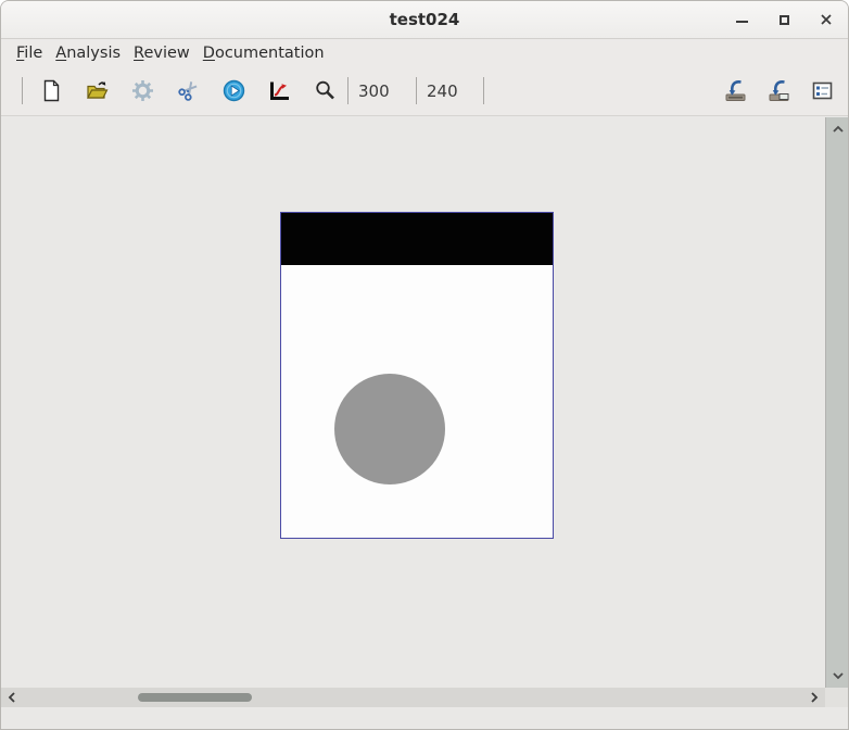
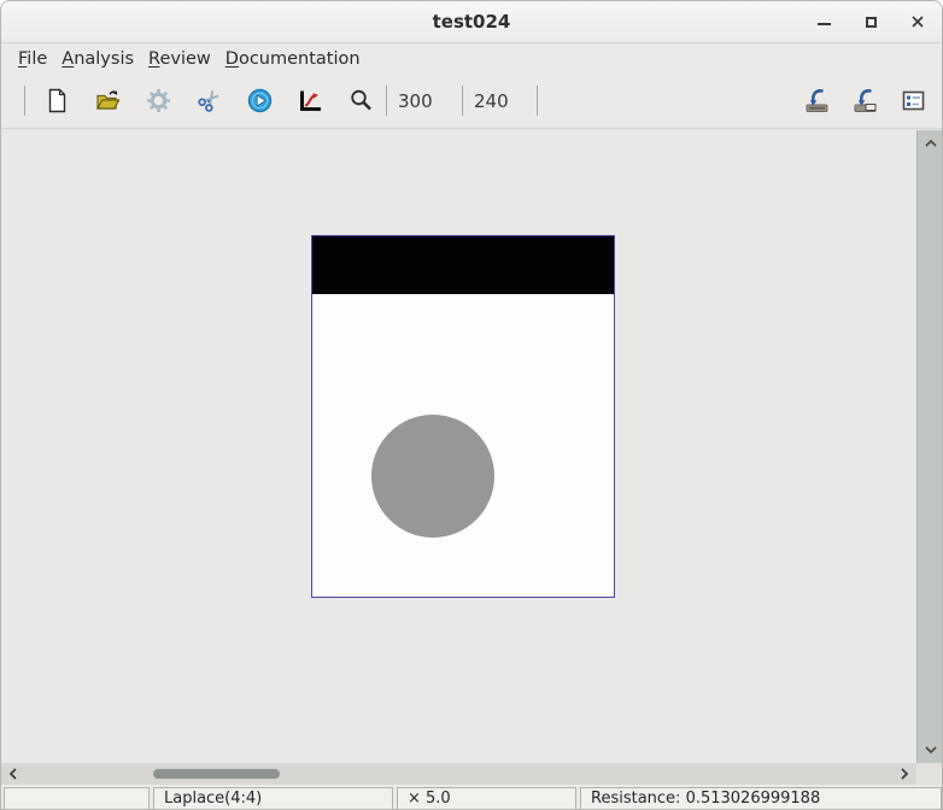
  test024
  File
  Analysis
  Review
  Documentation
  300
  240
+ Laplace(4:4)
+ × 5.0
+ Resistance: 0.513026999188
